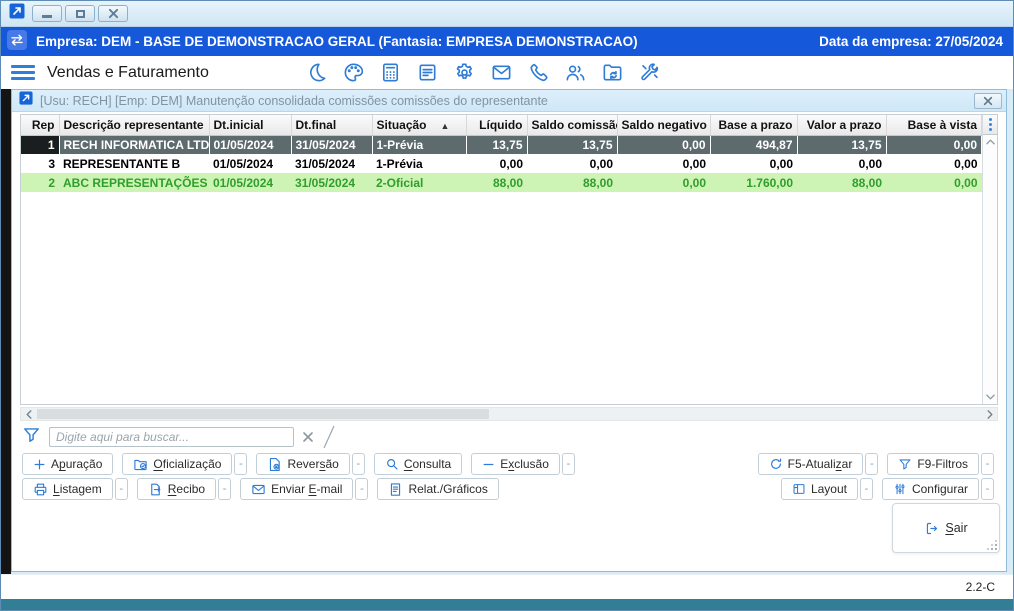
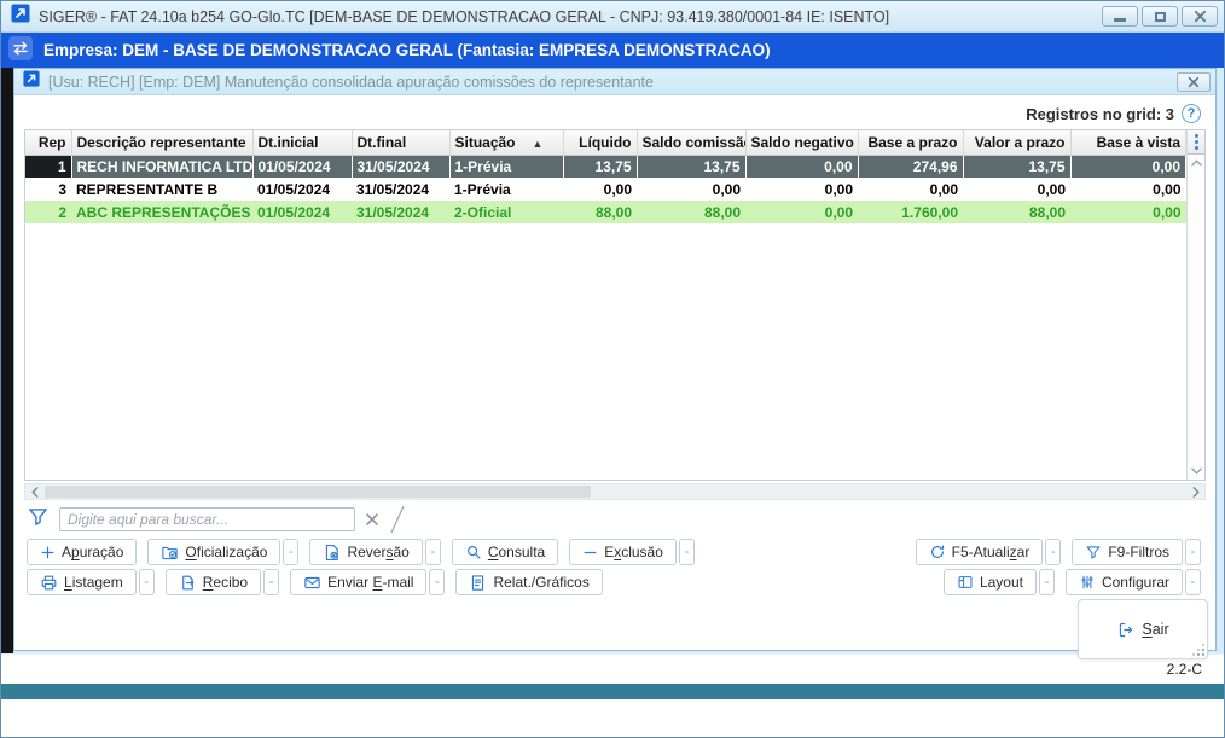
+ SIGER® - FAT 24.10a b254 GO-Glo.TC [DEM-BASE DE DEMONSTRACAO GERAL - CNPJ: 93.419.380/0001-84 IE: ISENTO]
  Empresa: DEM - BASE DE DEMONSTRACAO GERAL (Fantasia: EMPRESA DEMONSTRACAO)
- Data da empresa: 27/05/2024
- Vendas e Faturamento
- [Usu: RECH] [Emp: DEM] Manutenção consolidada comissões comissões do representante
+ [Usu: RECH] [Emp: DEM] Manutenção consolidada apuração comissões do representante
+ Registros no grid: 3
+ ?
  Rep	Descrição representante	Dt.inicial	Dt.final	Situação ▲	Líquido	Saldo comissã	Saldo negativo	Base a prazo	Valor a prazo	Base à vista
- 1	RECH INFORMATICA LTD	01/05/2024	31/05/2024	1-Prévia	13,75	13,75	0,00	494,87	13,75	0,00
+ 1	RECH INFORMATICA LTD	01/05/2024	31/05/2024	1-Prévia	13,75	13,75	0,00	274,96	13,75	0,00
  3	REPRESENTANTE B	01/05/2024	31/05/2024	1-Prévia	0,00	0,00	0,00	0,00	0,00	0,00
  2	ABC REPRESENTAÇÕES	01/05/2024	31/05/2024	2-Oficial	88,00	88,00	0,00	1.760,00	88,00	0,00
  Digite aqui para buscar...
  Apuração
  Oficialização
  -
  Reversão
  -
  Consulta
  Exclusão
  -
  Listagem
  -
  Recibo
  -
  Enviar E-mail
  -
  Relat./Gráficos
  F5-Atualizar
  -
  F9-Filtros
  -
  Layout
  -
  Configurar
  -
  Sair
  2.2-C
